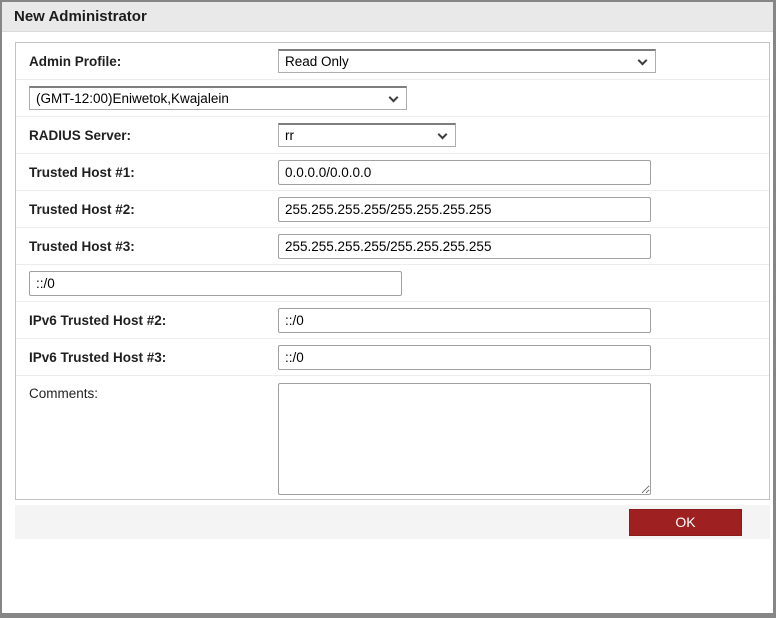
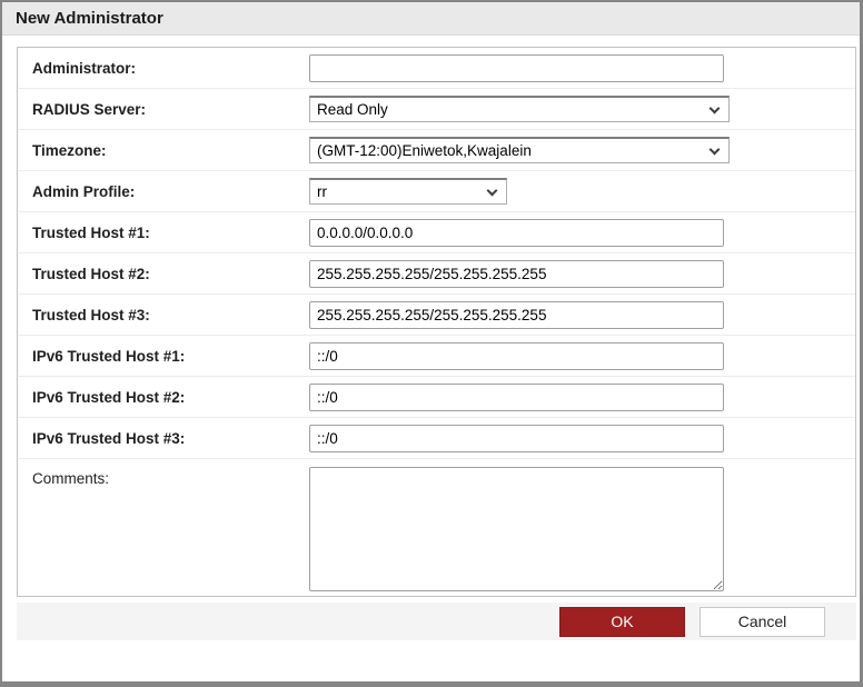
  New Administrator
+ Administrator:
- Admin Profile:
+ RADIUS Server:
  Read Only
+ Timezone:
  (GMT-12:00)Eniwetok,Kwajalein
- RADIUS Server:
+ Admin Profile:
  rr
  Trusted Host #1:
  0.0.0.0/0.0.0.0
  Trusted Host #2:
  255.255.255.255/255.255.255.255
  Trusted Host #3:
  255.255.255.255/255.255.255.255
+ IPv6 Trusted Host #1:
  ::/0
  IPv6 Trusted Host #2:
  ::/0
  IPv6 Trusted Host #3:
  ::/0
  Comments:
  OK
+ Cancel
